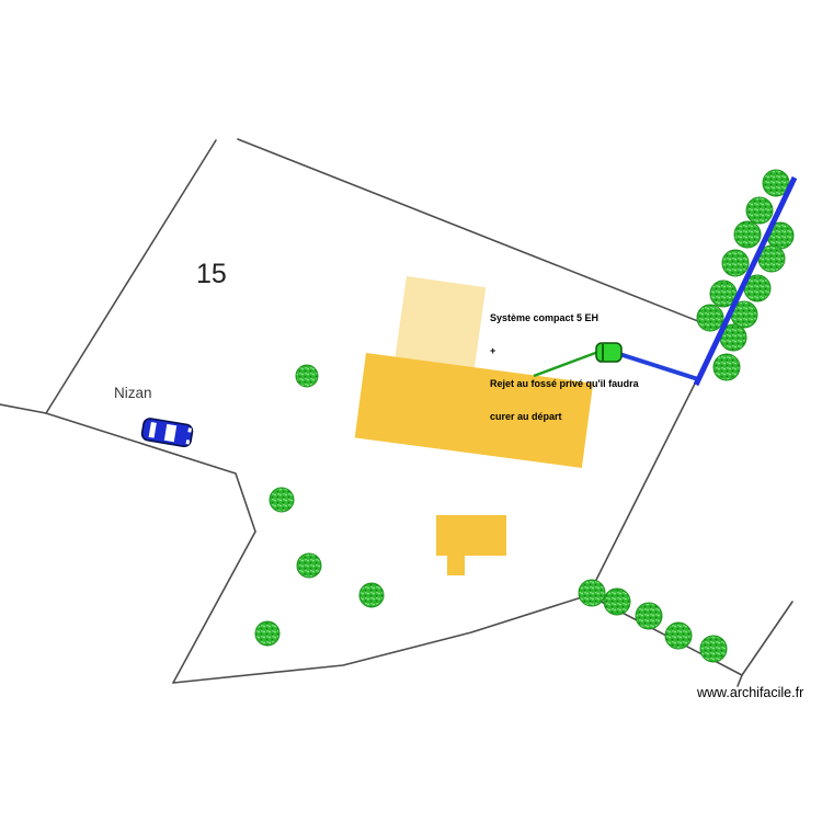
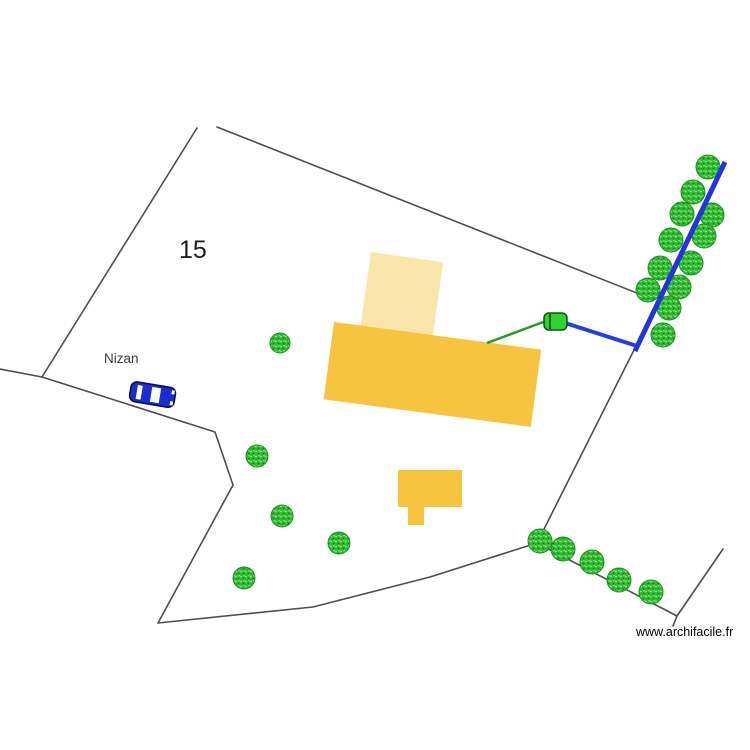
  15
  Nizan
- Système compact 5 EH
- +
- Rejet au fossé privé qu'il faudra
- curer au départ
  www.archifacile.fr
